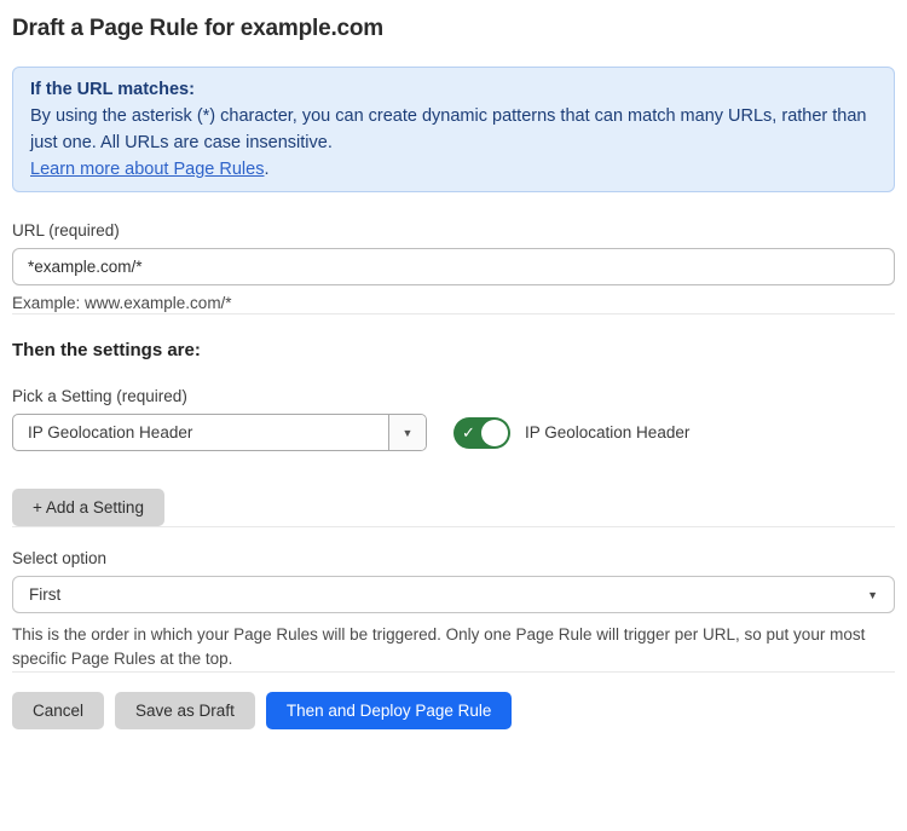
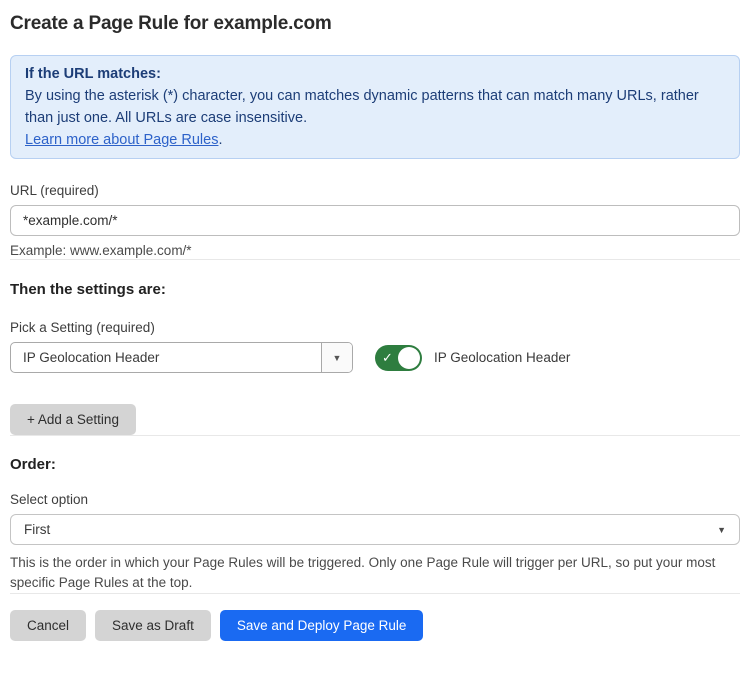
- Draft a Page Rule for example.com
+ Create a Page Rule for example.com
  If the URL matches:
- By using the asterisk (*) character, you can create dynamic patterns that can match many URLs, rather than just one. All URLs are case insensitive.
+ By using the asterisk (*) character, you can matches dynamic patterns that can match many URLs, rather than just one. All URLs are case insensitive.
  Learn more about Page Rules.
  URL (required)
  *example.com/*
  Example: www.example.com/*
  Then the settings are:
  Pick a Setting (required)
  IP Geolocation Header
  ▼
  ✓
  IP Geolocation Header
  + Add a Setting
+ Order:
  Select option
  First
  ▼
  This is the order in which your Page Rules will be triggered. Only one Page Rule will trigger per URL, so put your most specific Page Rules at the top.
  Cancel
  Save as Draft
- Then and Deploy Page Rule
+ Save and Deploy Page Rule
